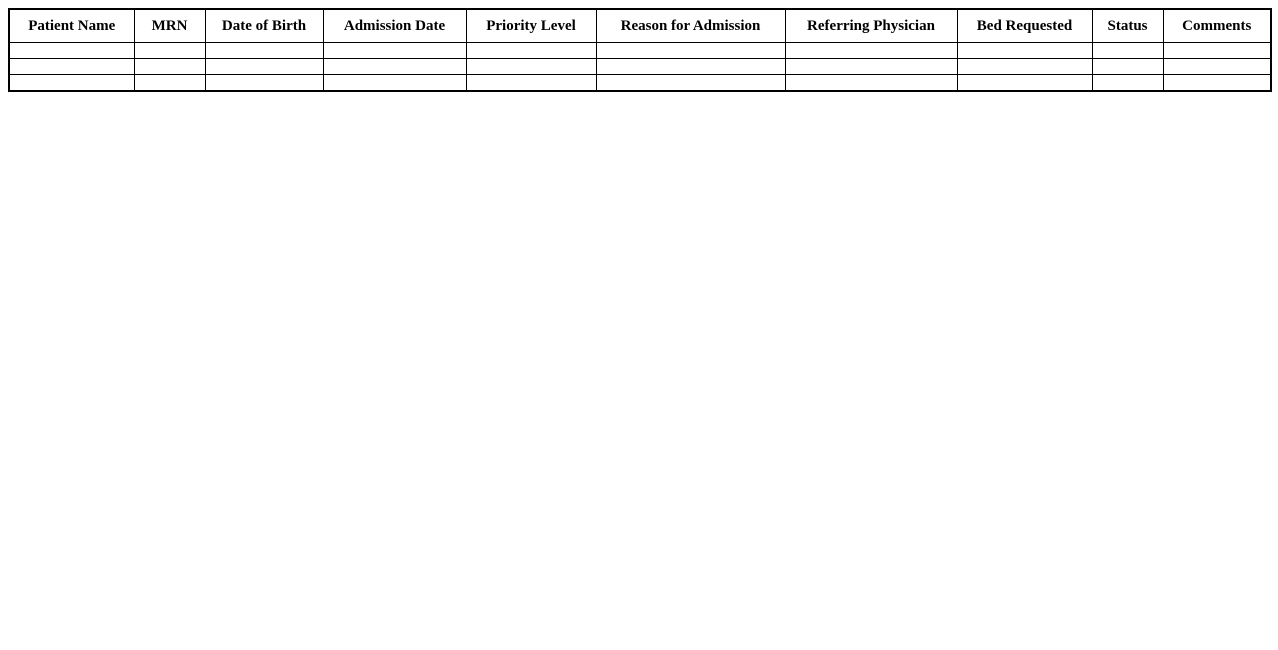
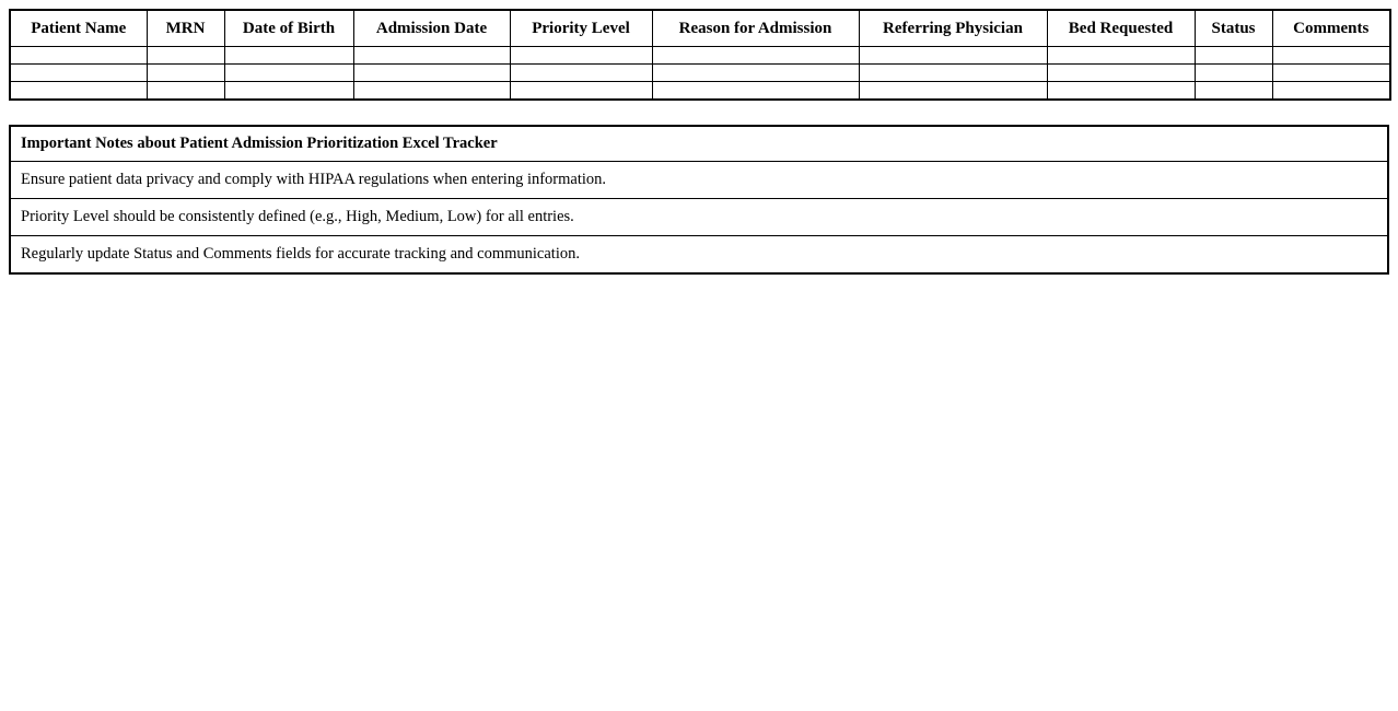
  Patient Name	MRN	Date of Birth	Admission Date	Priority Level	Reason for Admission	Referring Physician	Bed Requested	Status	Comments
+ Important Notes about Patient Admission Prioritization Excel Tracker
+ Ensure patient data privacy and comply with HIPAA regulations when entering information.
+ Priority Level should be consistently defined (e.g., High, Medium, Low) for all entries.
+ Regularly update Status and Comments fields for accurate tracking and communication.
